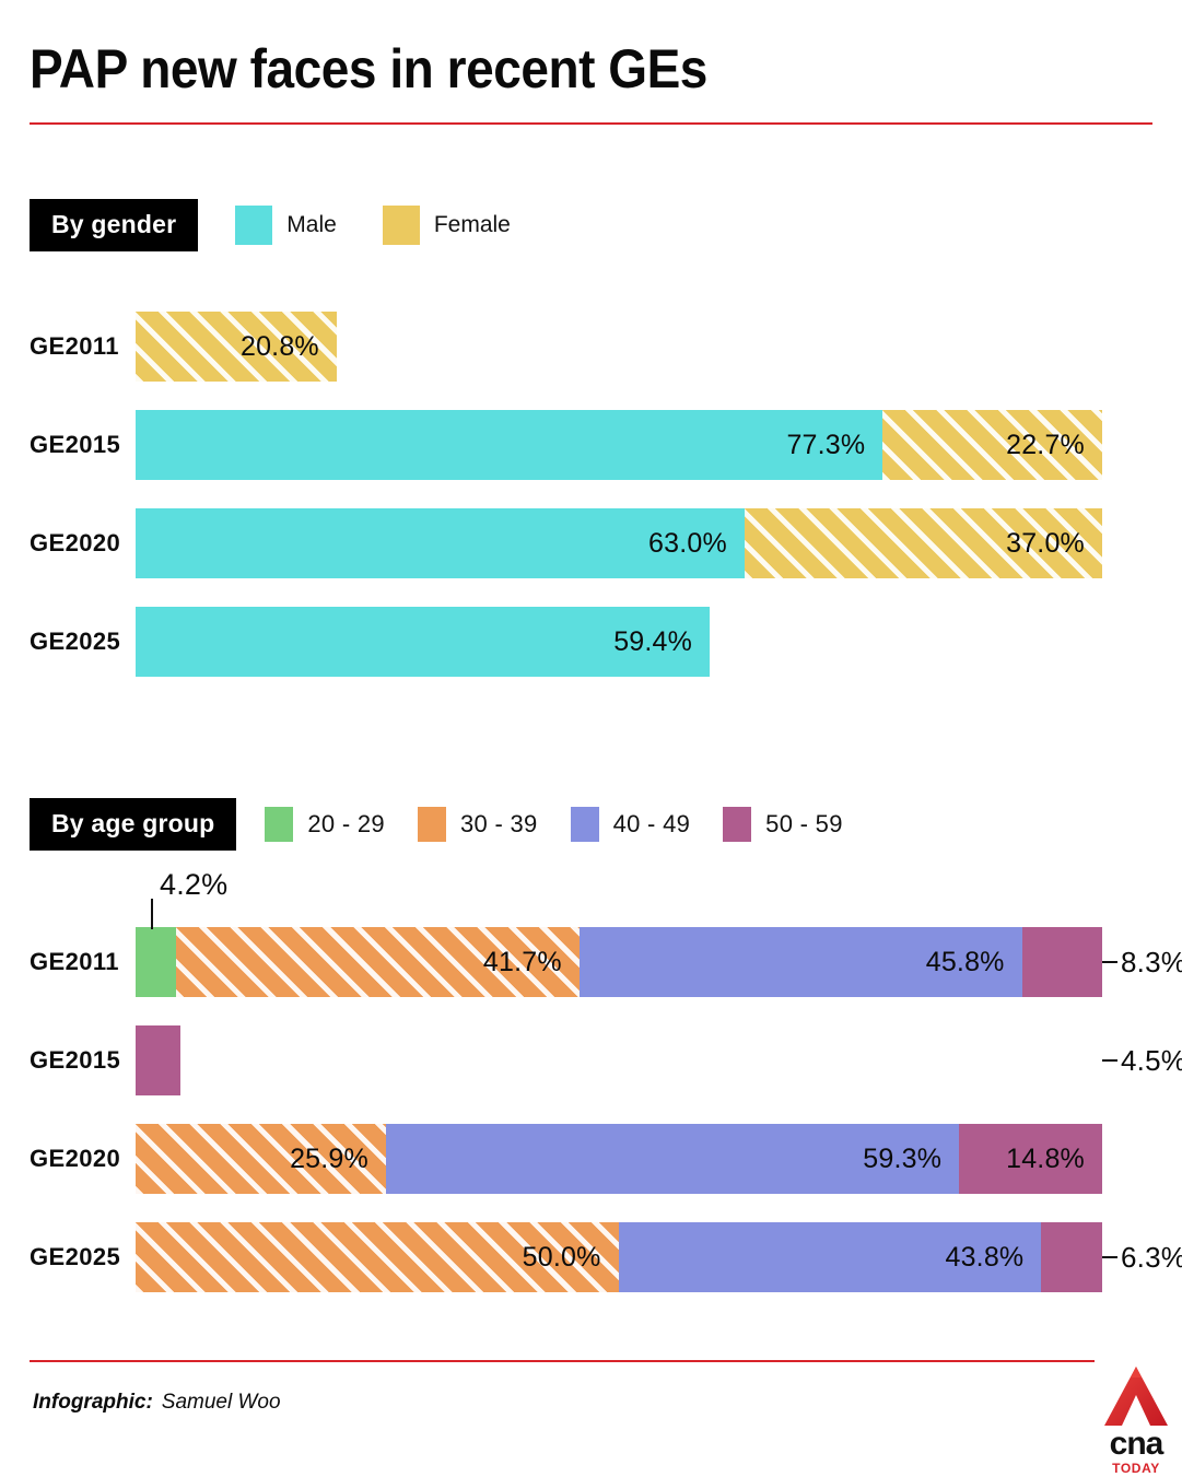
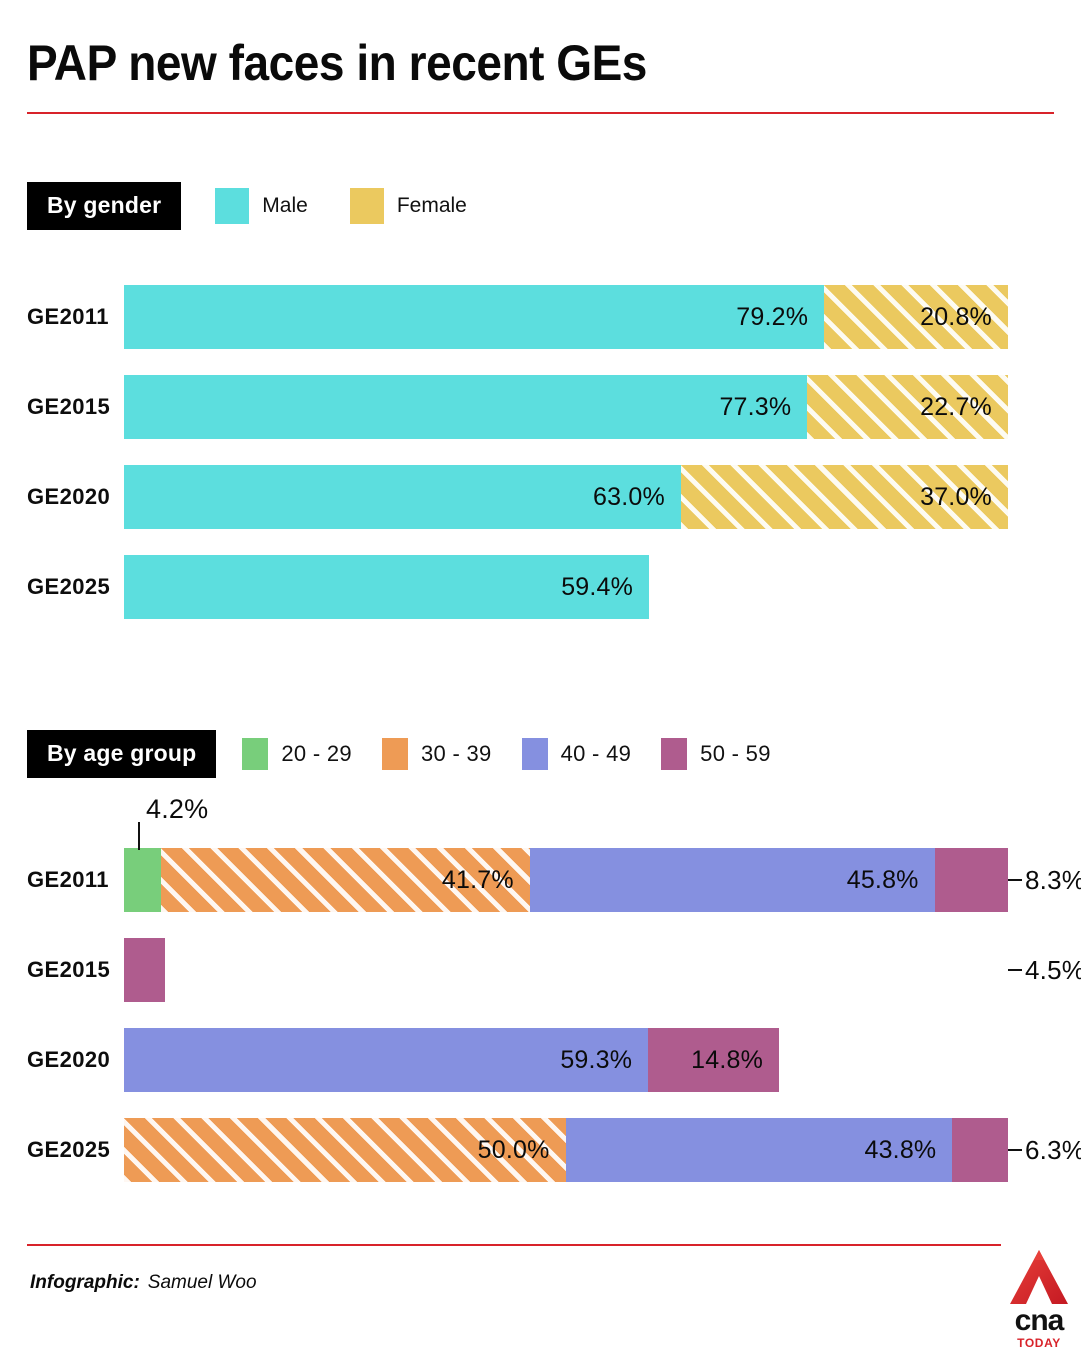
  PAP new faces in recent GEs
  By gender
  Male
  Female
  GE2011
+ 79.2%
  20.8%
  GE2015
  77.3%
  22.7%
  GE2020
  63.0%
  37.0%
  GE2025
  59.4%
  By age group
  20 - 29
  30 - 39
  40 - 49
  50 - 59
  GE2011
  41.7%
  45.8%
  4.2%
  8.3%
  GE2015
  4.5%
  GE2020
- 25.9%
  59.3%
  14.8%
  GE2025
  50.0%
  43.8%
  6.3%
  Infographic:
  Samuel Woo
  cna
  TODAY
